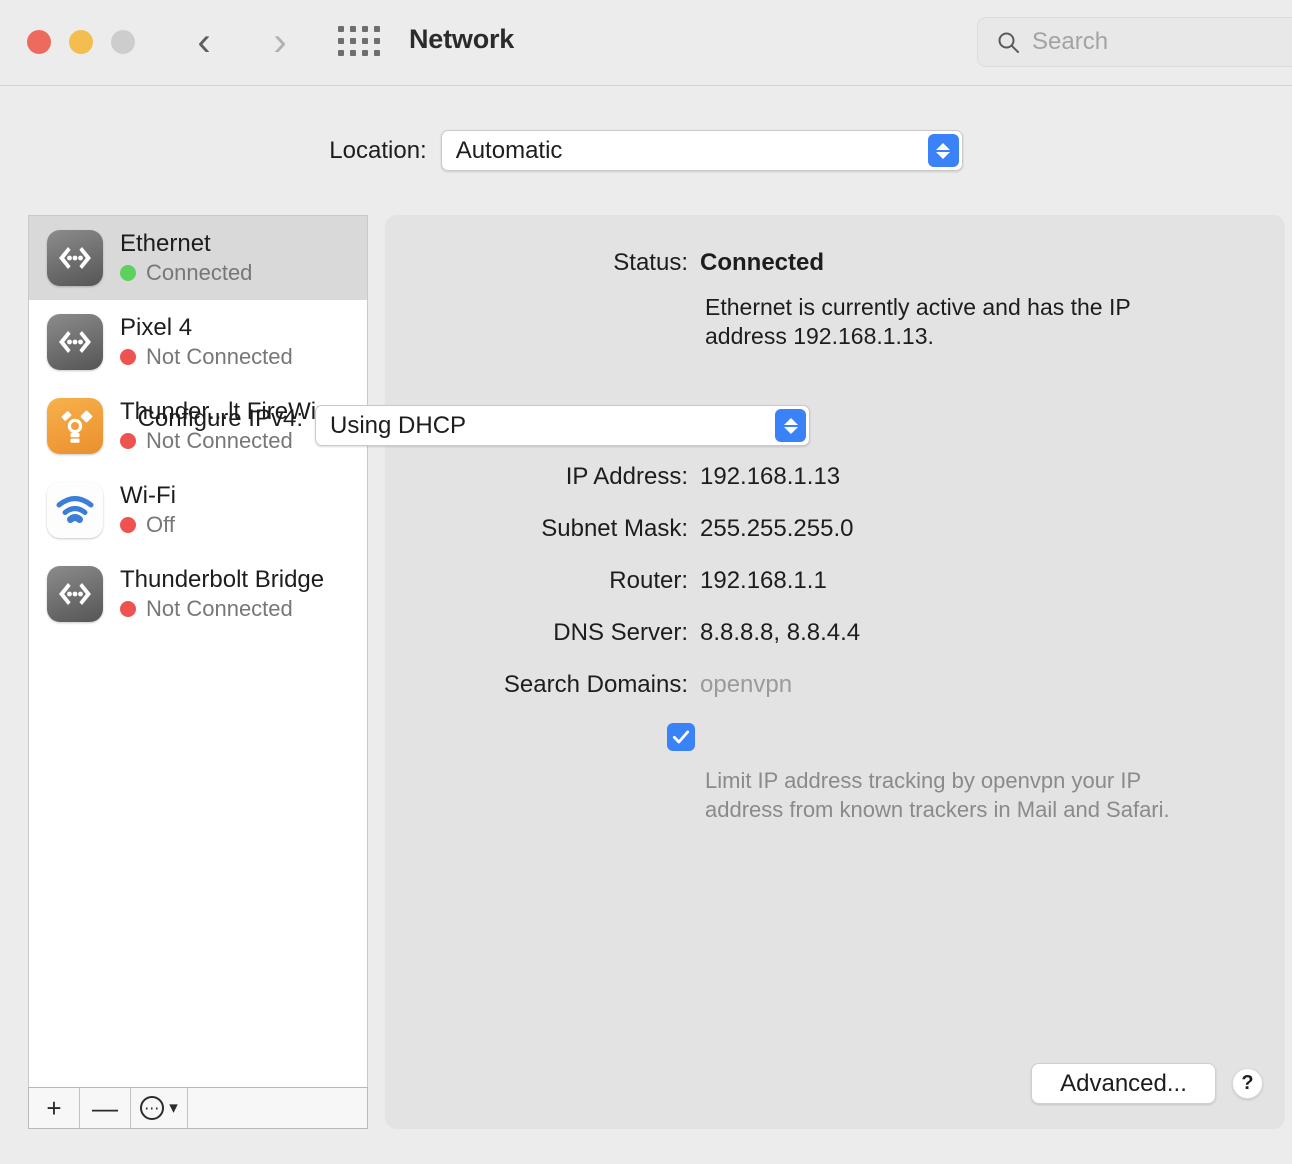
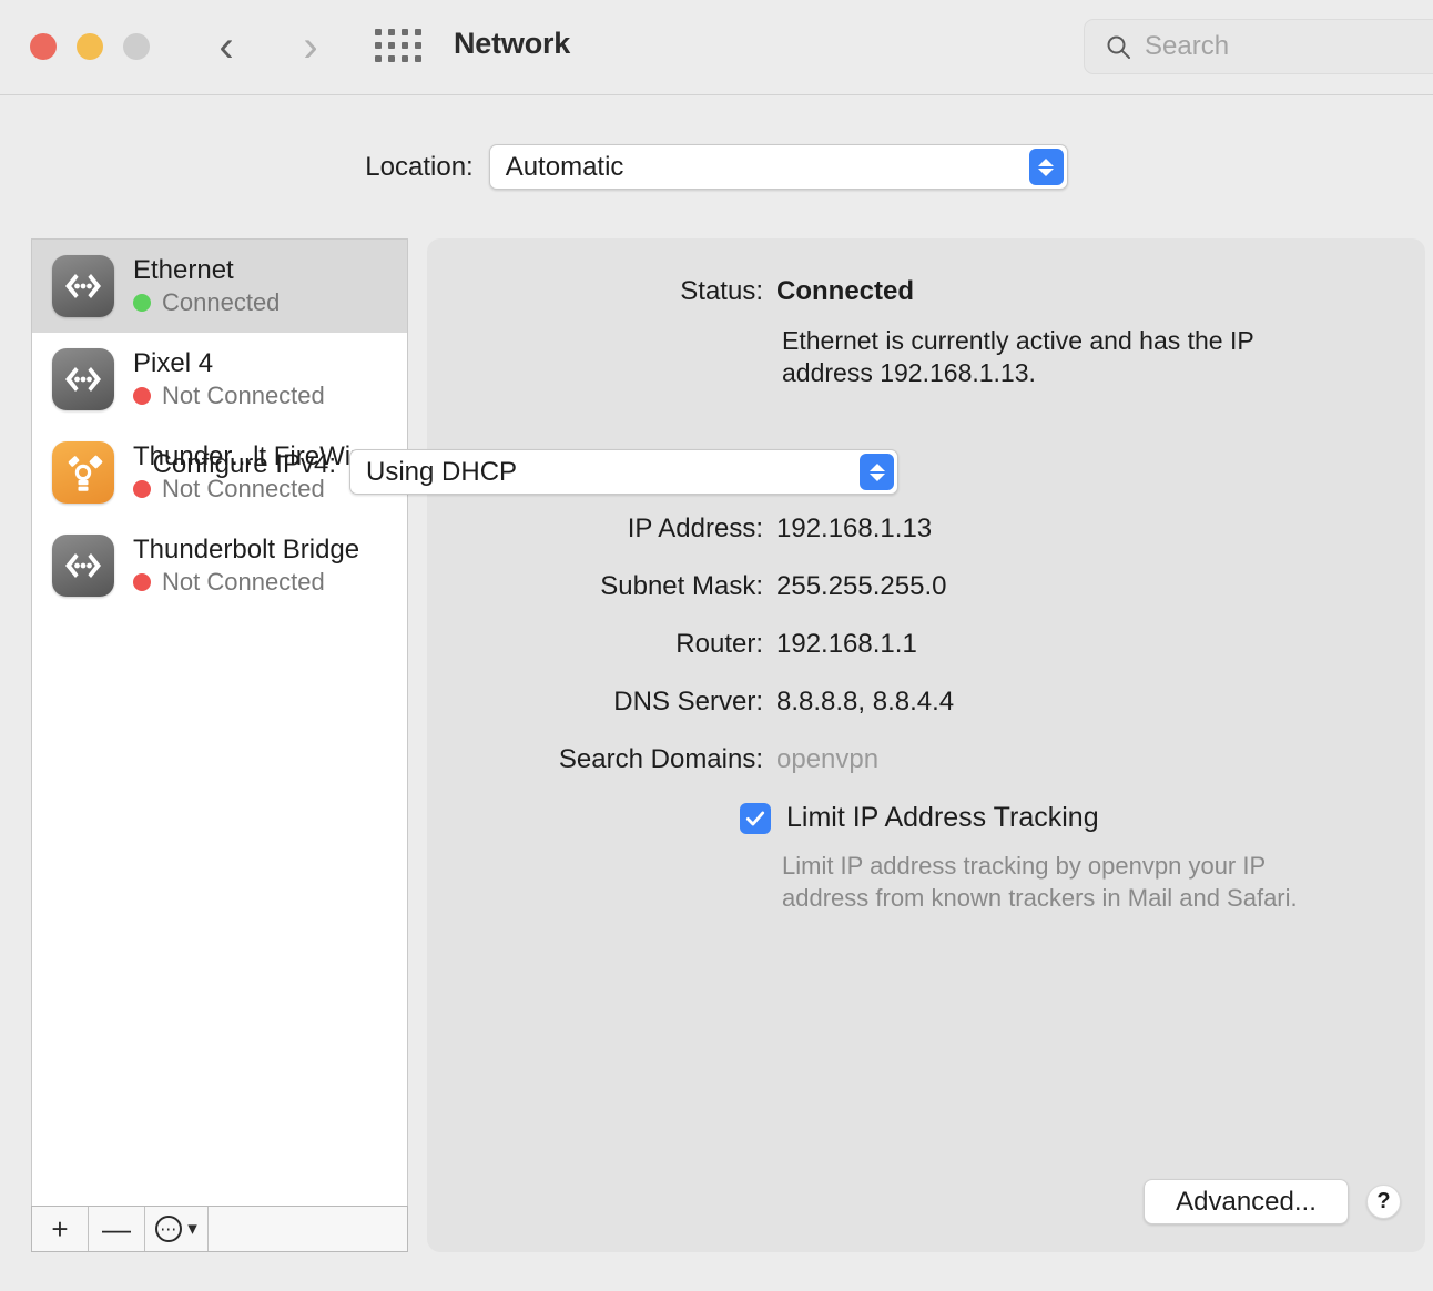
  ‹
  ›
  Network
  Search
  Location:
  Automatic
  Ethernet
  Connected
  Pixel 4
  Not Connected
  Thunder...lt FireWi
  Not Connected
- Wi-Fi
- Off
  Thunderbolt Bridge
  Not Connected
  +
  —
  ⋯
  ▾
  Status:
  Connected
  Ethernet is currently active and has the IP address 192.168.1.13.
  Configure IPv4:
  Using DHCP
  IP Address:
  192.168.1.13
  Subnet Mask:
  255.255.255.0
  Router:
  192.168.1.1
  DNS Server:
  8.8.8.8, 8.8.4.4
  Search Domains:
  openvpn
+ Limit IP Address Tracking
  Limit IP address tracking by openvpn your IP address from known trackers in Mail and Safari.
  Advanced...
  ?
